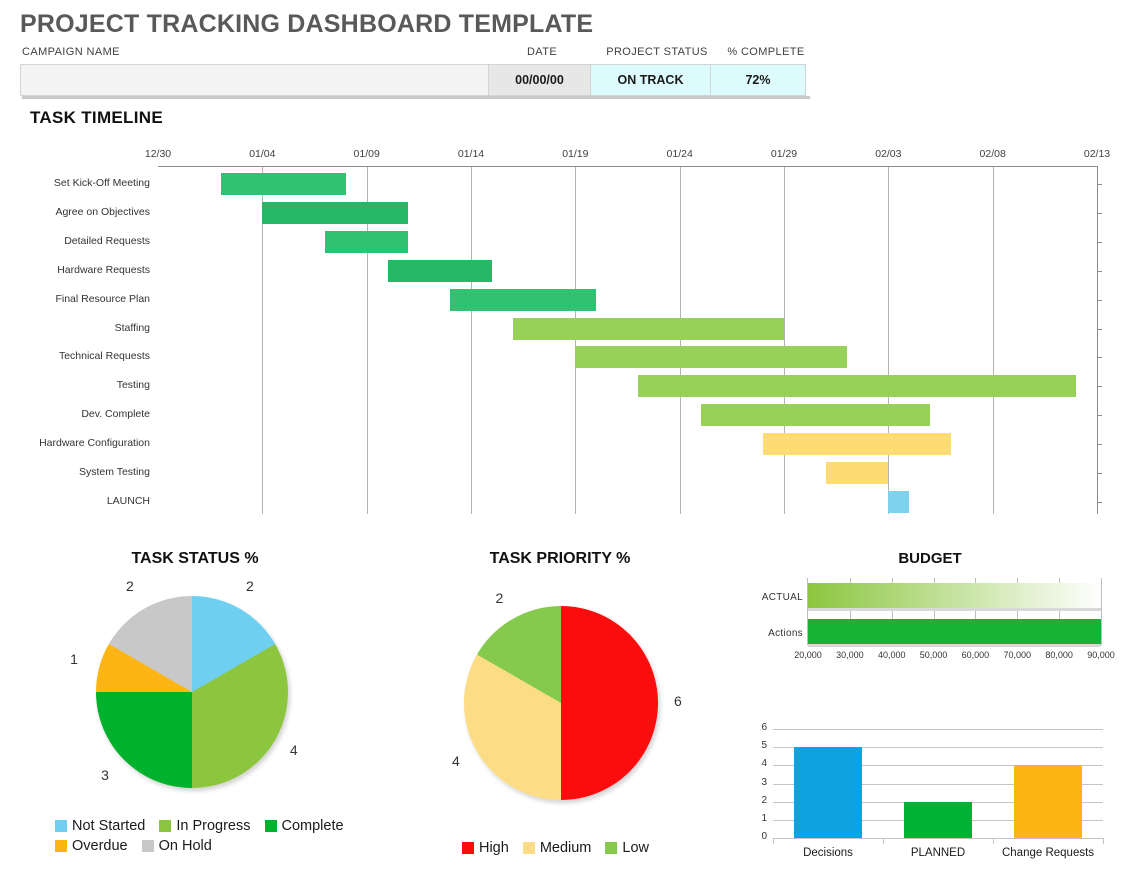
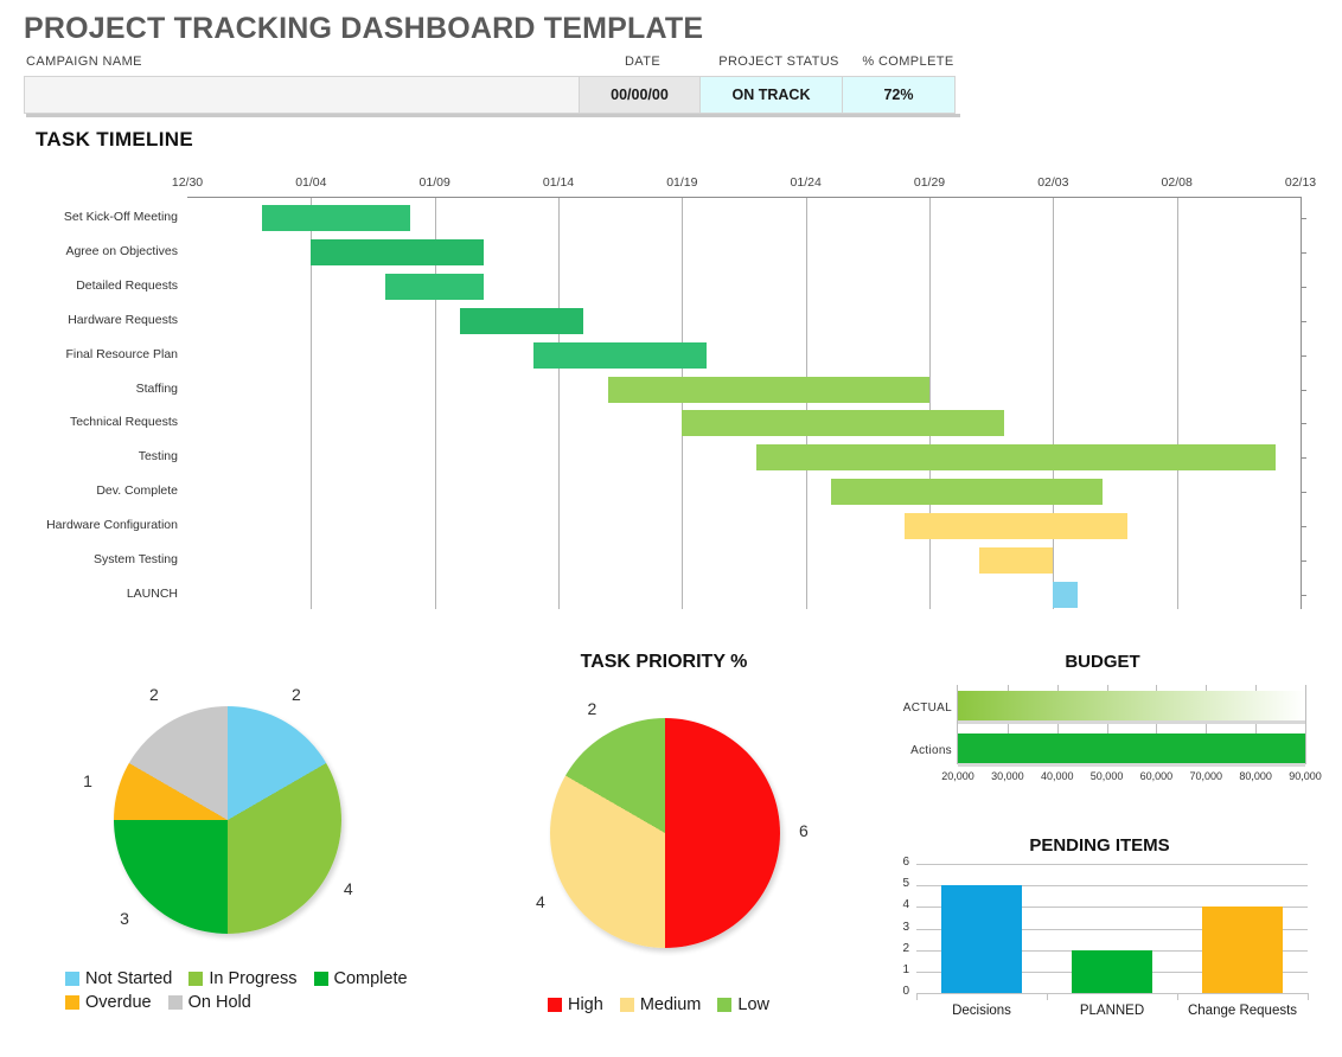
  PROJECT TRACKING DASHBOARD TEMPLATE
  CAMPAIGN NAME
  DATE
  PROJECT STATUS
  % COMPLETE
  00/00/00
  ON TRACK
  72%
  TASK TIMELINE
  12/30
  01/04
  01/09
  01/14
  01/19
  01/24
  01/29
  02/03
  02/08
  02/13
  Set Kick-Off Meeting
  Agree on Objectives
  Detailed Requests
  Hardware Requests
  Final Resource Plan
  Staffing
  Technical Requests
  Testing
  Dev. Complete
  Hardware Configuration
  System Testing
  LAUNCH
- TASK STATUS %
  TASK PRIORITY %
  BUDGET
  ACTUAL
  Actions
  20,000
  30,000
  40,000
  50,000
  60,000
  70,000
  80,000
  90,000
+ PENDING ITEMS
  0
  1
  2
  3
  4
  5
  6
  Decisions
  PLANNED
  Change Requests
  2
  4
  3
  1
  2
  Not Started
  In Progress
  Complete
  Overdue
  On Hold
  6
  4
  2
  High
  Medium
  Low
